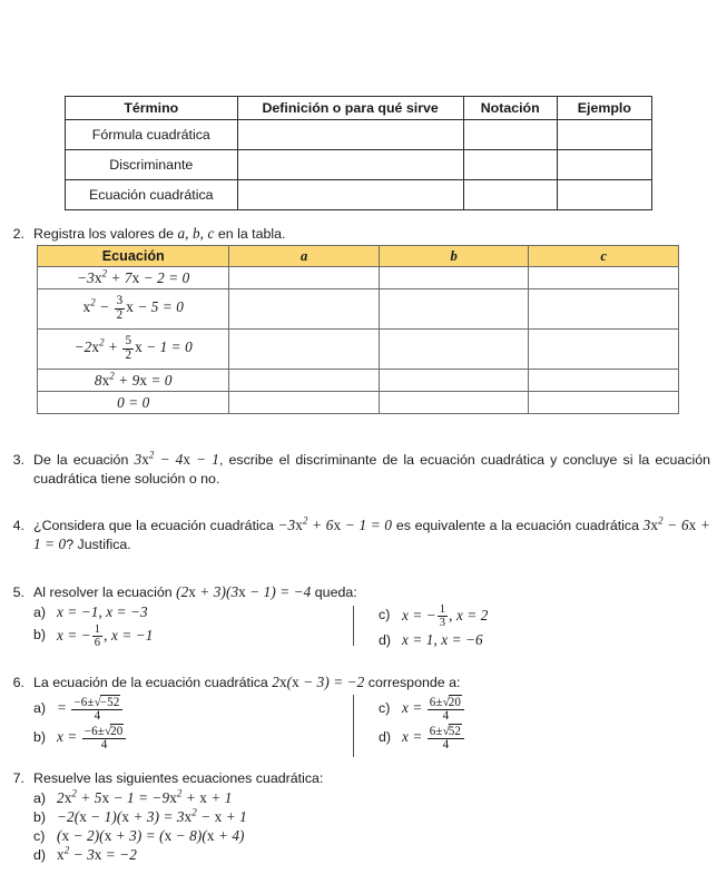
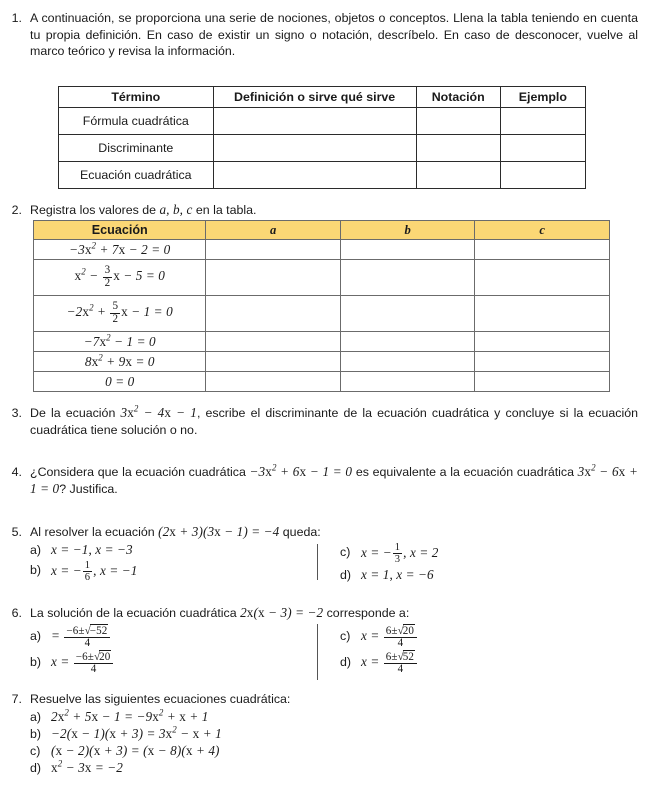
+ 1.
+ A continuación, se proporciona una serie de nociones, objetos o conceptos. Llena la tabla teniendo en cuenta tu propia definición. En caso de existir un signo o notación, descríbelo. En caso de desconocer, vuelve al marco teórico y revisa la información.
- Término	Definición o para qué sirve	Notación	Ejemplo
+ Término	Definición o sirve qué sirve	Notación	Ejemplo
  Fórmula cuadrática
  Discriminante
  Ecuación cuadrática
  2.
  Registra los valores de a, b, c en la tabla.
  Ecuación	a	b	c
  −3x2 + 7x − 2 = 0
  x2 − 32x − 5 = 0
  −2x2 + 52x − 1 = 0
+ −7x2 − 1 = 0
  8x2 + 9x = 0
  0 = 0
  3.
  De la ecuación 3x2 − 4x − 1, escribe el discriminante de la ecuación cuadrática y concluye si la ecuación cuadrática tiene solución o no.
  4.
  ¿Considera que la ecuación cuadrática −3x2 + 6x − 1 = 0 es equivalente a la ecuación cuadrática 3x2 − 6x + 1 = 0? Justifica.
  5.
  Al resolver la ecuación (2x + 3)(3x − 1) = −4 queda:
  a)
  x = −1, x = −3
  b)
  x = −
  1
  6
  , x = −1
  c)
  x = −
  1
  3
  , x = 2
  d)
  x = 1, x = −6
  6.
- La ecuación de la ecuación cuadrática 2x(x − 3) = −2 corresponde a:
+ La solución de la ecuación cuadrática 2x(x − 3) = −2 corresponde a:
  a)
  =
  −6±√−52
  4
  b)
  x =
  −6±√20
  4
  c)
  x =
  6±√20
  4
  d)
  x =
  6±√52
  4
  7.
  Resuelve las siguientes ecuaciones cuadrática:
  a)
  2x2 + 5x − 1 = −9x2 + x + 1
  b)
  −2(x − 1)(x + 3) = 3x2 − x + 1
  c)
  (x − 2)(x + 3) = (x − 8)(x + 4)
  d)
  x2 − 3x = −2
